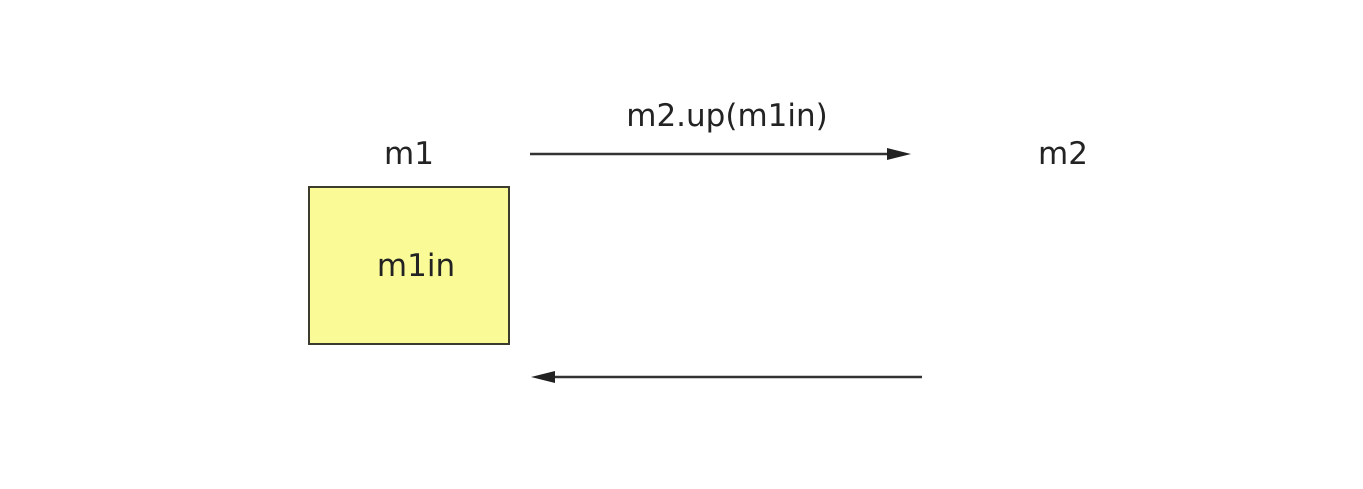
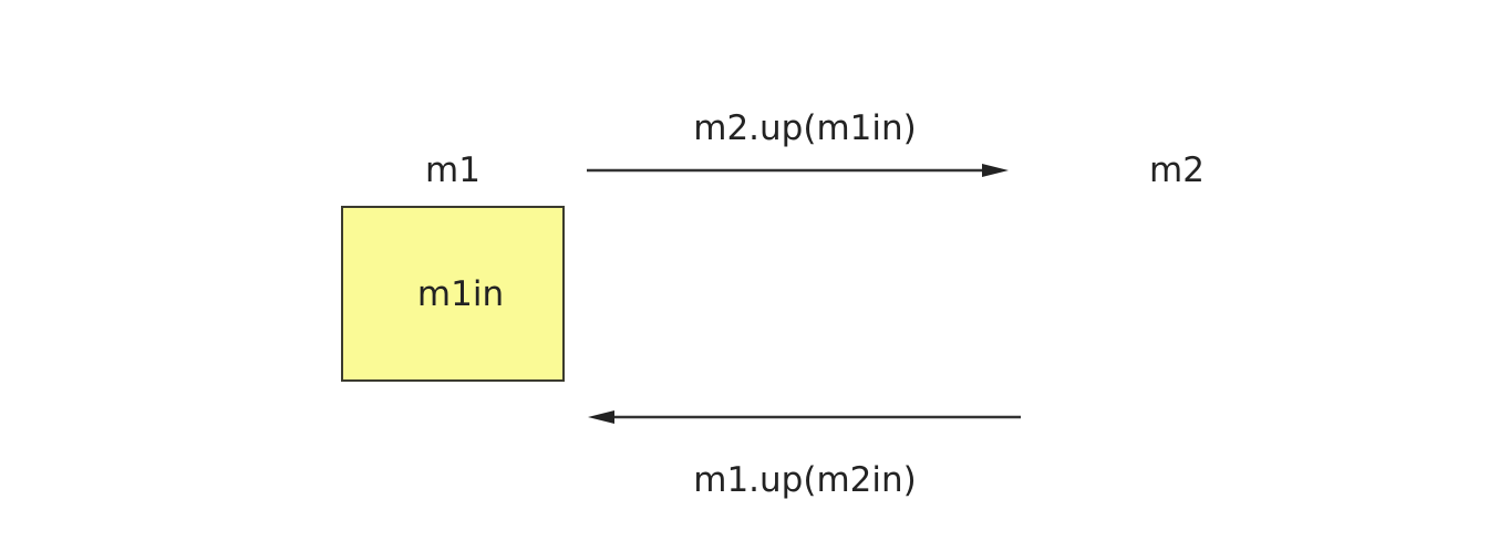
  m1
  m1in
  m2
  m2.up(m1in)
+ m1.up(m2in)
